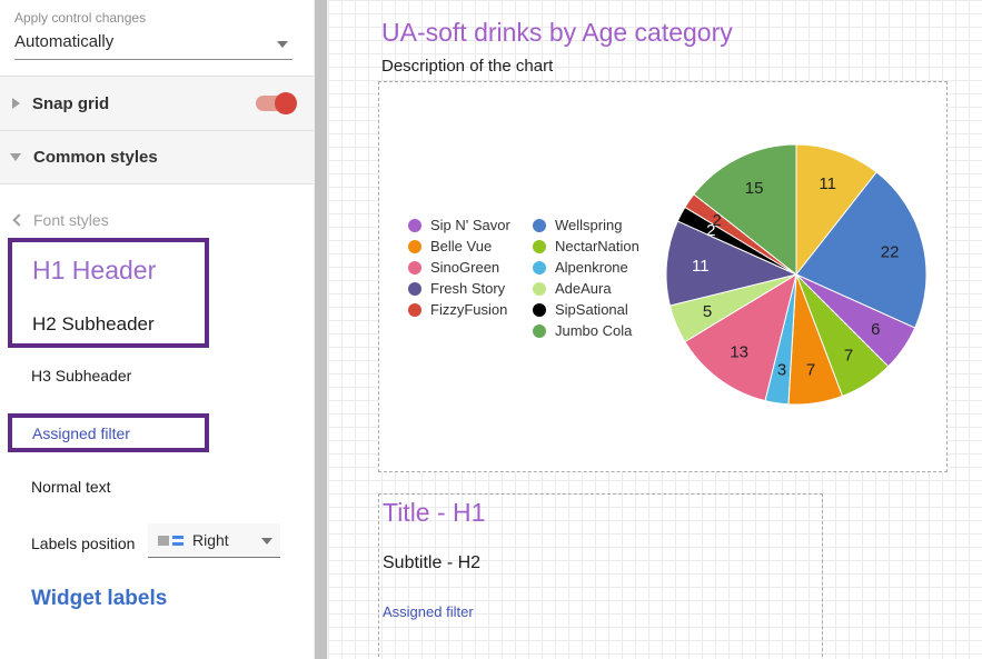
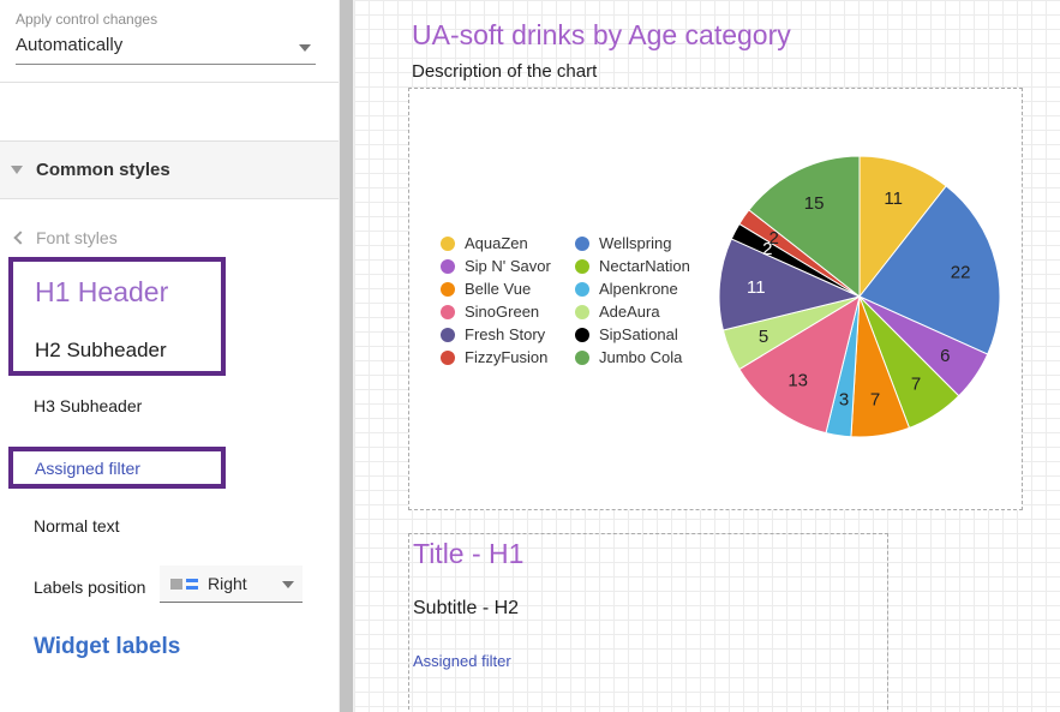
  Apply control changes
  Automatically
- Snap grid
  Common styles
  Font styles
  H1 Header
  H2 Subheader
  H3 Subheader
  Assigned filter
  Normal text
  Labels position
  Right
  Widget labels
  UA-soft drinks by Age category
  Description of the chart
+ AquaZen
  Sip N' Savor
  Belle Vue
  SinoGreen
  Fresh Story
  FizzyFusion
  Wellspring
  NectarNation
  Alpenkrone
  AdeAura
  SipSational
  Jumbo Cola
  11
  22
  6
  7
  7
  3
  13
  5
  11
  2
  2
  15
  Title - H1
  Subtitle - H2
  Assigned filter
